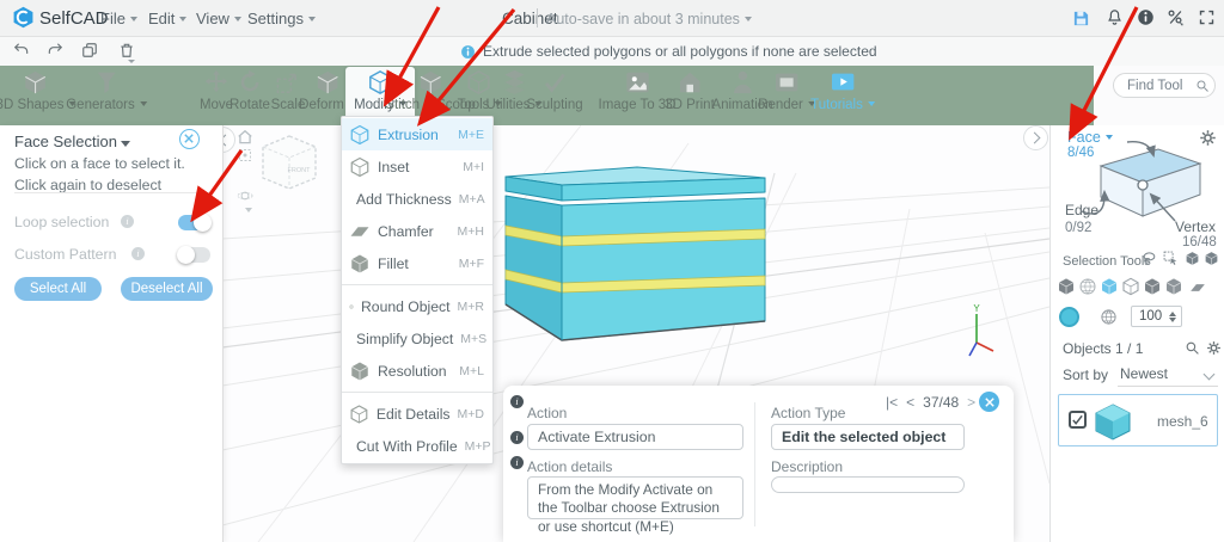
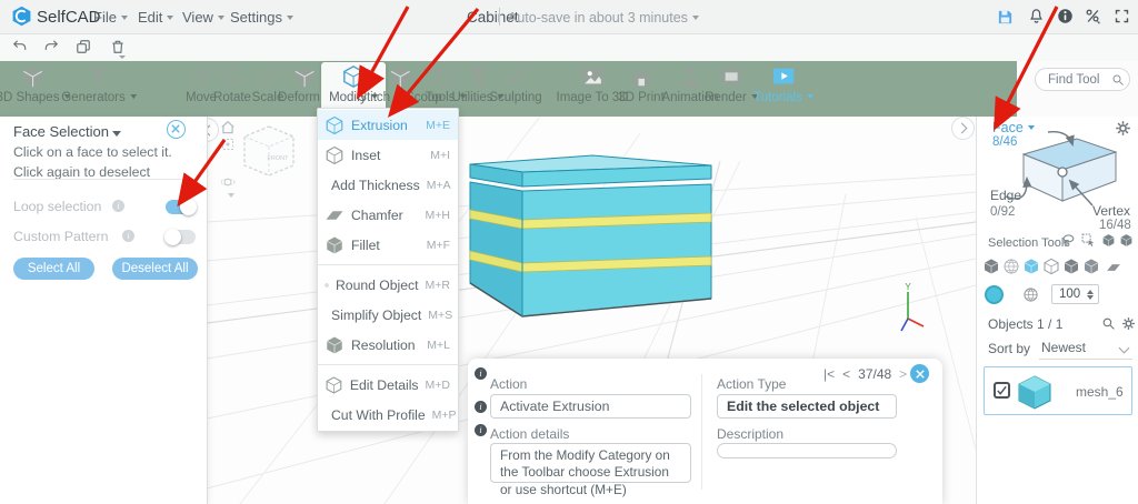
  SelfCAD
  File
  Edit
  View
  Settings
  abinet
  Auto-save in about 3 minutes
- Extrude selected polygons or all polygons if none are selected
  Find Tool
  D Shapes
  Generators
  Move
  Rotate
  Scale
  Deform
  Modify
  Stitch & Scoop
  Tools
  Utilities
  Sculpting
  Image To 3D
  3D Print
  Animation
  Render
  Tutorials
  Y
  Face Selection
  Click on a face to select it. Click again to deselect
  Loop selection
  i
  Custom Pattern
  i
  Select All
  Deselect All
  Extrusion
  M+E
  Inset
  M+I
  Add Thickness
  M+A
  Chamfer
  M+H
  Fillet
  M+F
  Round Object
  M+R
  Simplify Object
  M+S
  Resolution
  M+L
  Edit Details
  M+D
  Cut With Profile
  M+P
  Face
  8/46
  Edge
  0/92
  Vertex
  16/48
  Selection Tools
  100
  Objects 1 / 1
  Sort by
  Newest
  mesh_6
  i
  i
  i
  |<
  <
  37/48
  >
  Action
  Activate Extrusion
  Action details
- From the Modify Activate on the Toolbar choose Extrusion or use shortcut (M+E)
+ From the Modify Category on the Toolbar choose Extrusion or use shortcut (M+E)
  Action Type
  Edit the selected object
  Description
